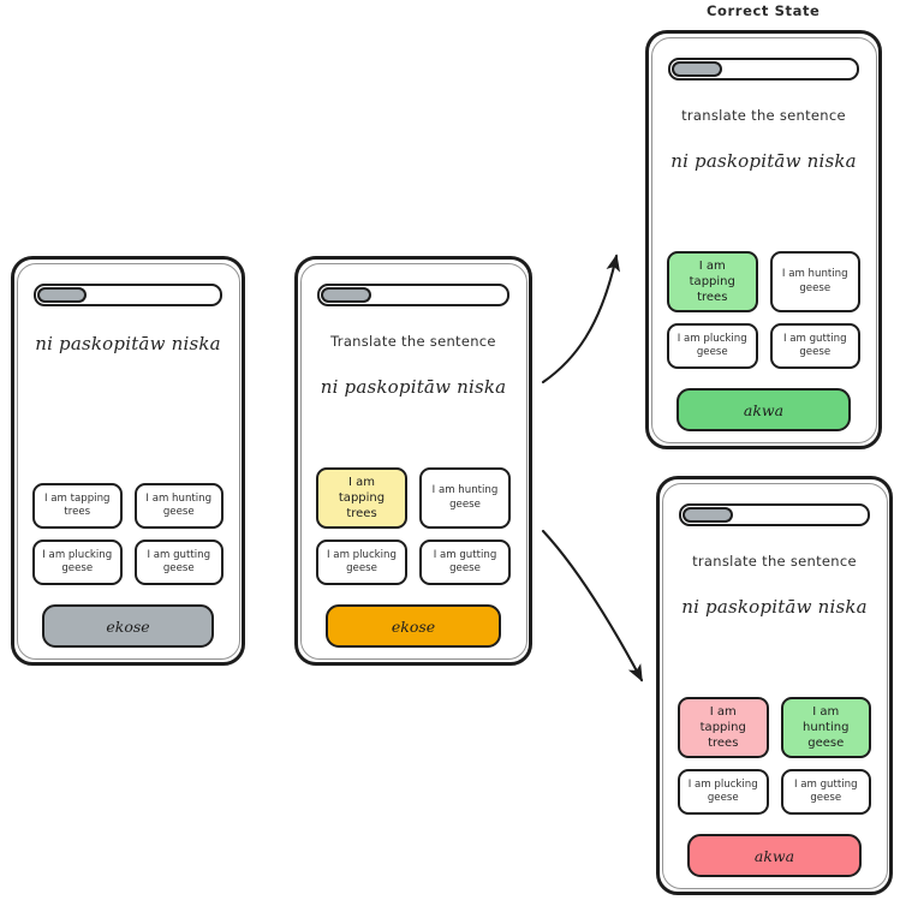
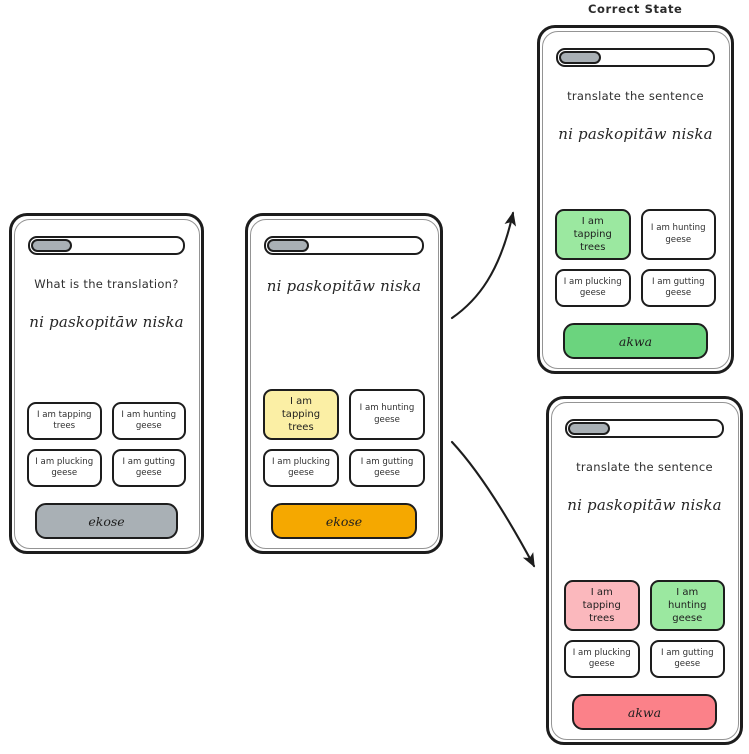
  Correct State
+ What is the translation?
  ni paskopitāw niska
  I am tapping trees
  I am hunting geese
  I am plucking geese
  I am gutting geese
  ekose
- Translate the sentence
  ni paskopitāw niska
  I am tapping trees
  I am hunting geese
  I am plucking geese
  I am gutting geese
  ekose
  translate the sentence
  ni paskopitāw niska
  I am tapping trees
  I am hunting geese
  I am plucking geese
  I am gutting geese
  akwa
  translate the sentence
  ni paskopitāw niska
  I am tapping trees
  I am hunting geese
  I am plucking geese
  I am gutting geese
  akwa
